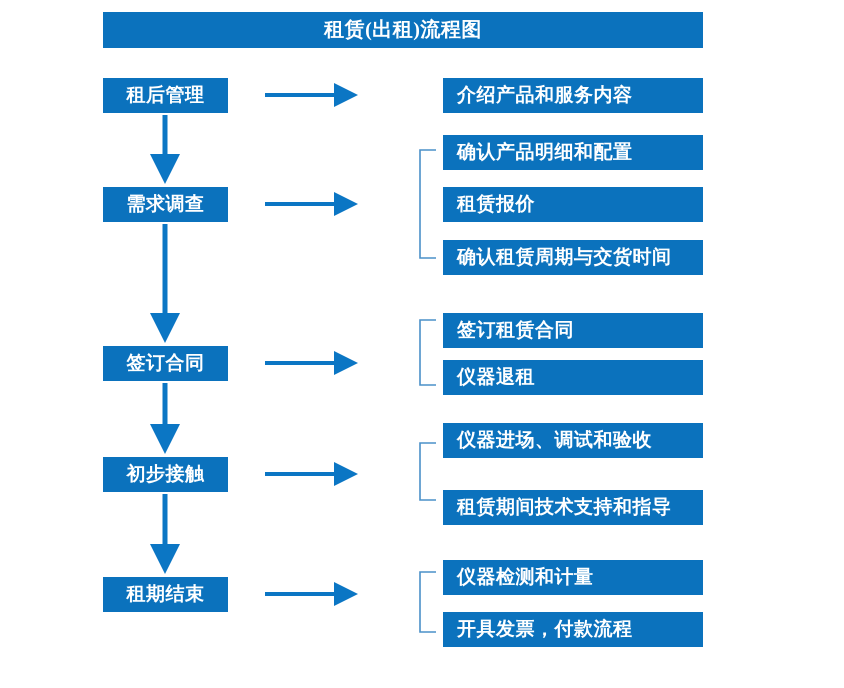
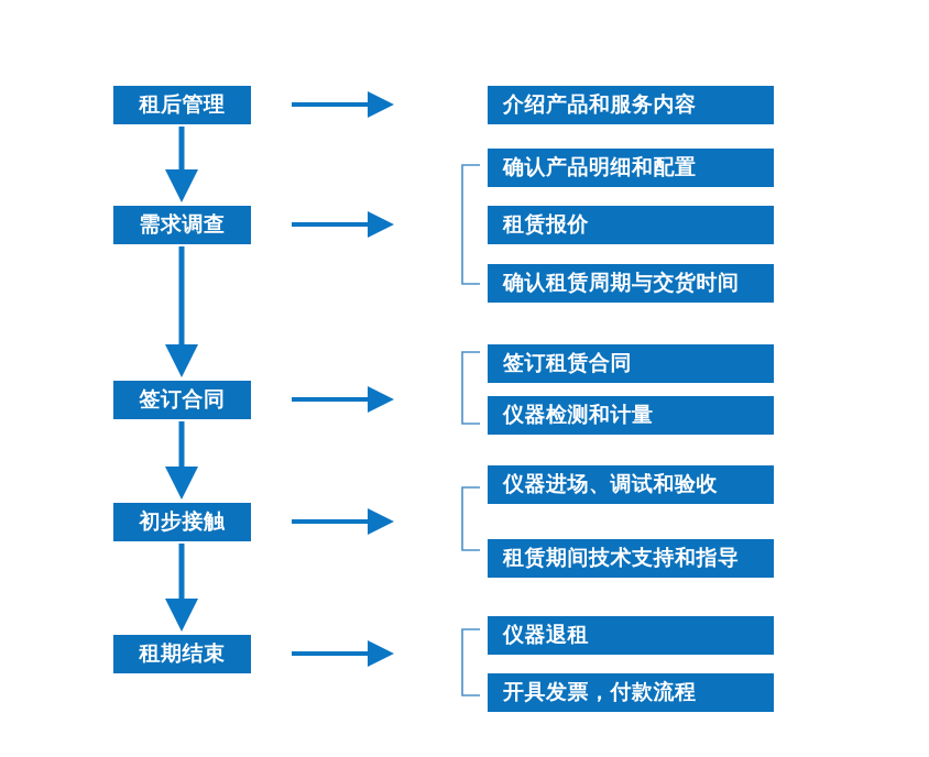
- 租赁(出租)流程图
  租后管理
  需求调查
  签订合同
  初步接触
  租期结束
  介绍产品和服务内容
  确认产品明细和配置
  租赁报价
  确认租赁周期与交货时间
  签订租赁合同
- 仪器退租
+ 仪器检测和计量
  仪器进场、调试和验收
  租赁期间技术支持和指导
- 仪器检测和计量
+ 仪器退租
  开具发票，付款流程
